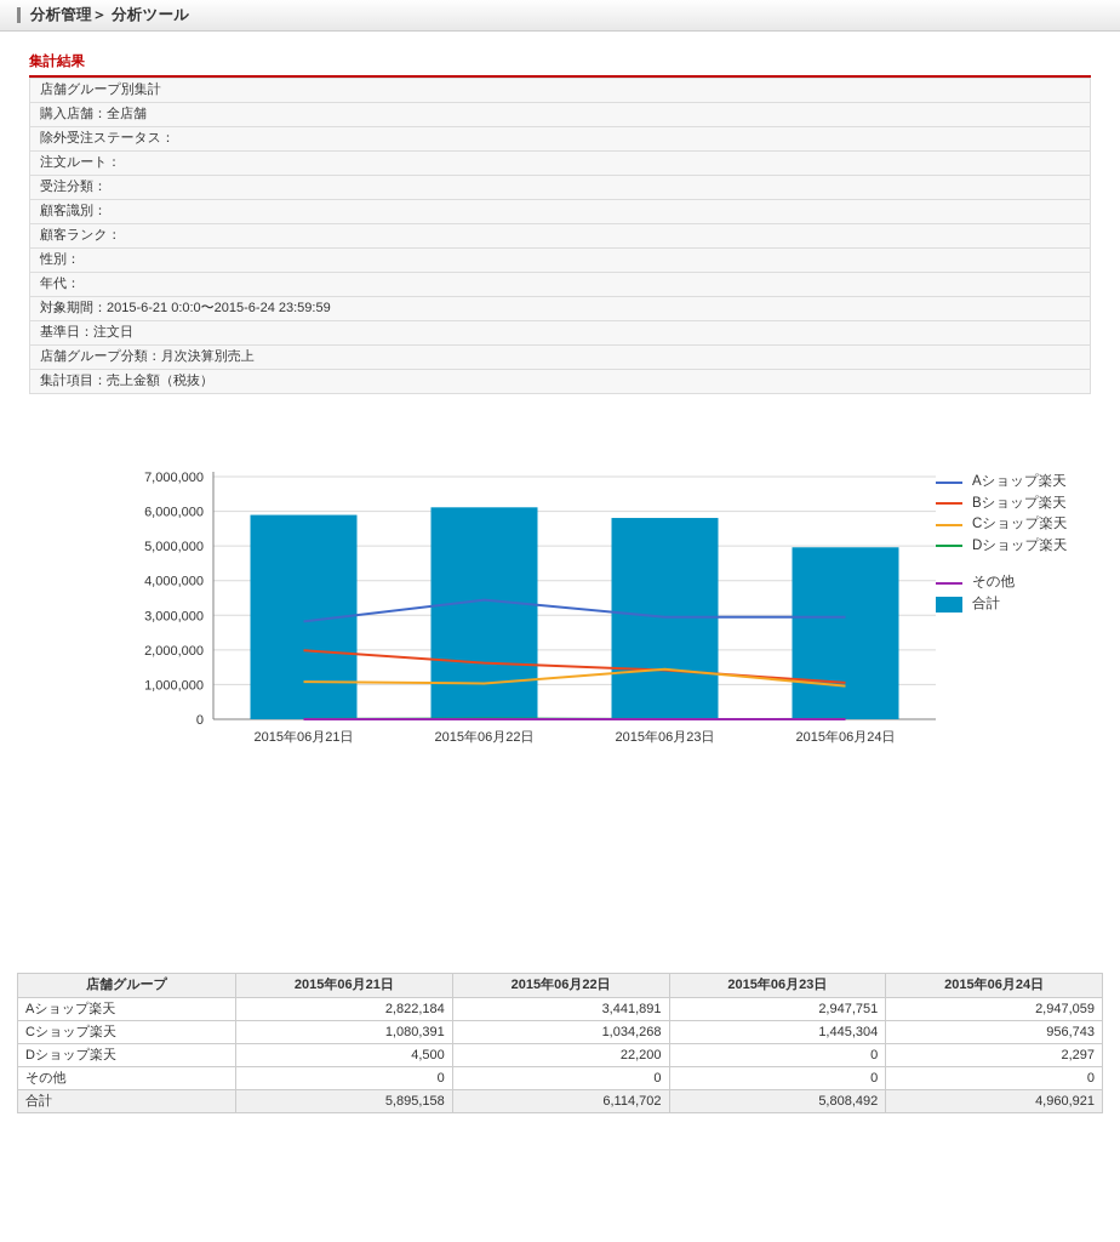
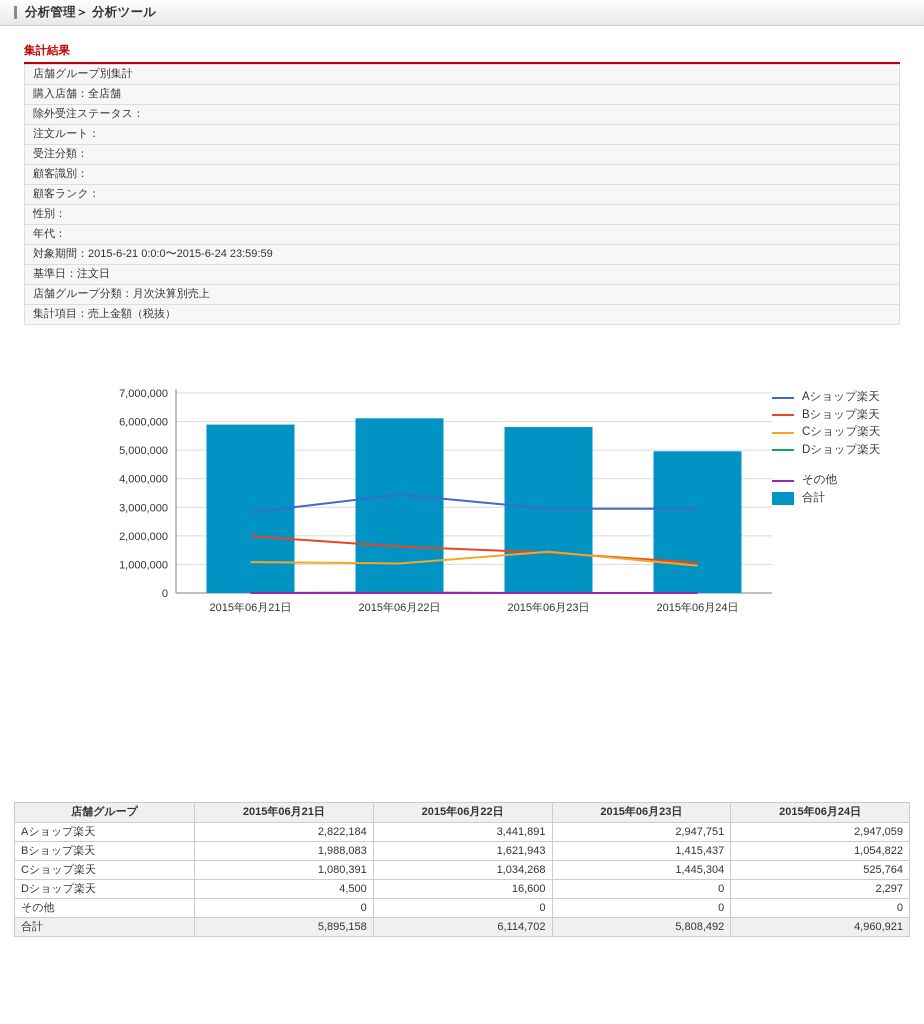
  分析管理＞ 分析ツール
  集計結果
  店舗グループ別集計
  購入店舗：全店舗
  除外受注ステータス：
  注文ルート：
  受注分類：
  顧客識別：
  顧客ランク：
  性別：
  年代：
  対象期間：2015-6-21 0:0:0〜2015-6-24 23:59:59
  基準日：注文日
  店舗グループ分類：月次決算別売上
  集計項目：売上金額（税抜）
  0
  1,000,000
  2,000,000
  3,000,000
  4,000,000
  5,000,000
  6,000,000
  7,000,000
  2015年06月21日
  2015年06月22日
  2015年06月23日
  2015年06月24日
  Aショップ楽天
  Bショップ楽天
  Cショップ楽天
  Dショップ楽天
  その他
  合計
  店舗グループ	2015年06月21日	2015年06月22日	2015年06月23日	2015年06月24日
  Aショップ楽天	2,822,184	3,441,891	2,947,751	2,947,059
+ Bショップ楽天	1,988,083	1,621,943	1,415,437	1,054,822
- Cショップ楽天	1,080,391	1,034,268	1,445,304	956,743
+ Cショップ楽天	1,080,391	1,034,268	1,445,304	525,764
- Dショップ楽天	4,500	22,200	0	2,297
+ Dショップ楽天	4,500	16,600	0	2,297
  その他	0	0	0	0
  合計	5,895,158	6,114,702	5,808,492	4,960,921
